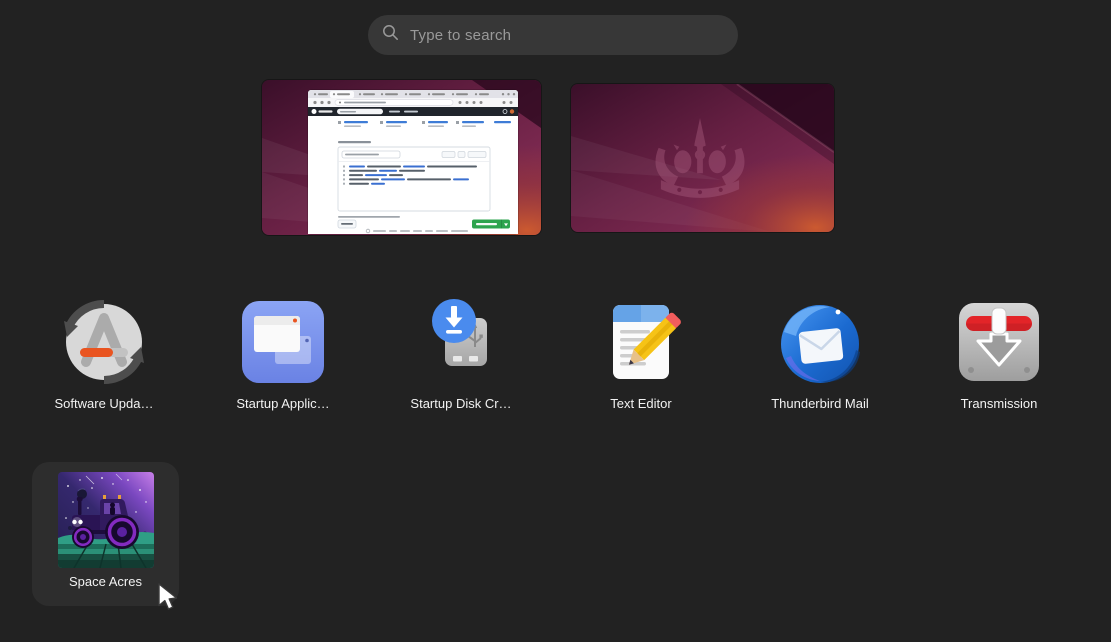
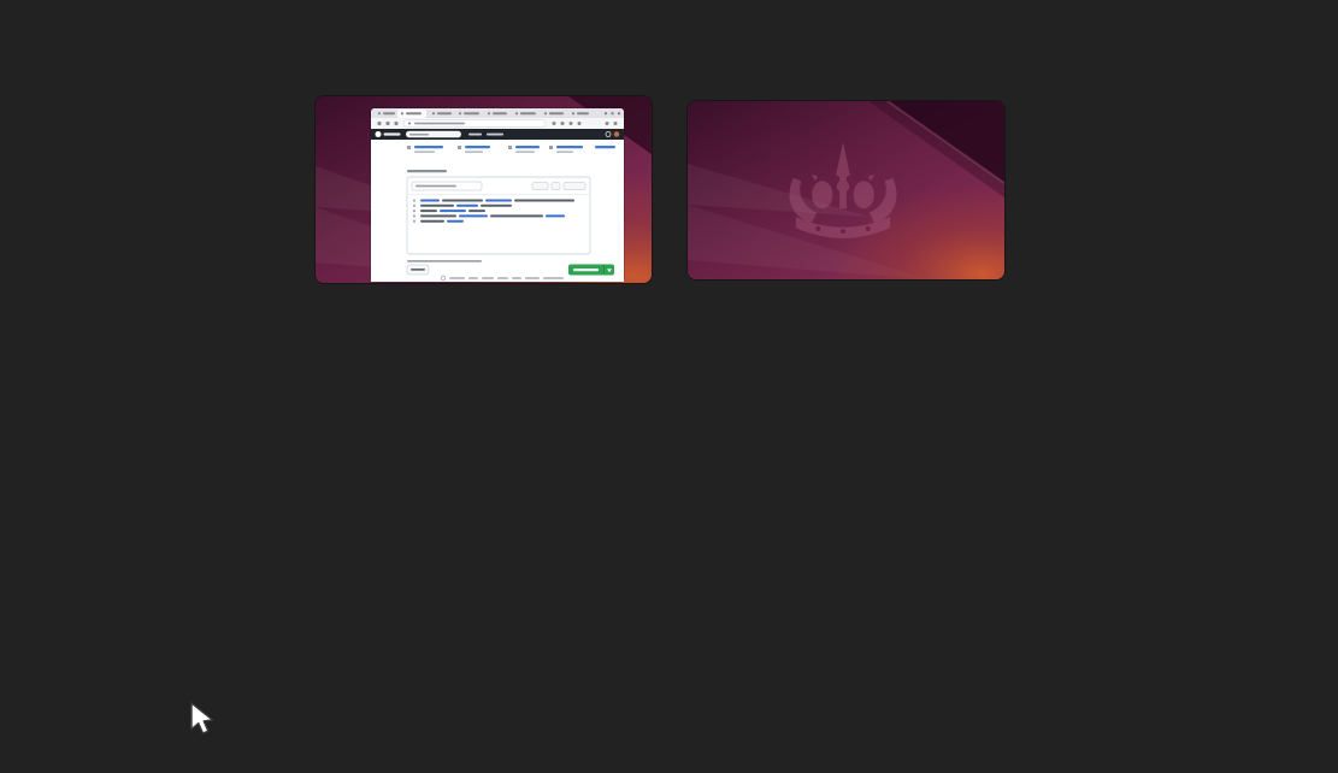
- Type to search
- Software Upda…
- Startup Applic…
- Startup Disk Cr…
- Text Editor
- Thunderbird Mail
- Transmission
- Space Acres
